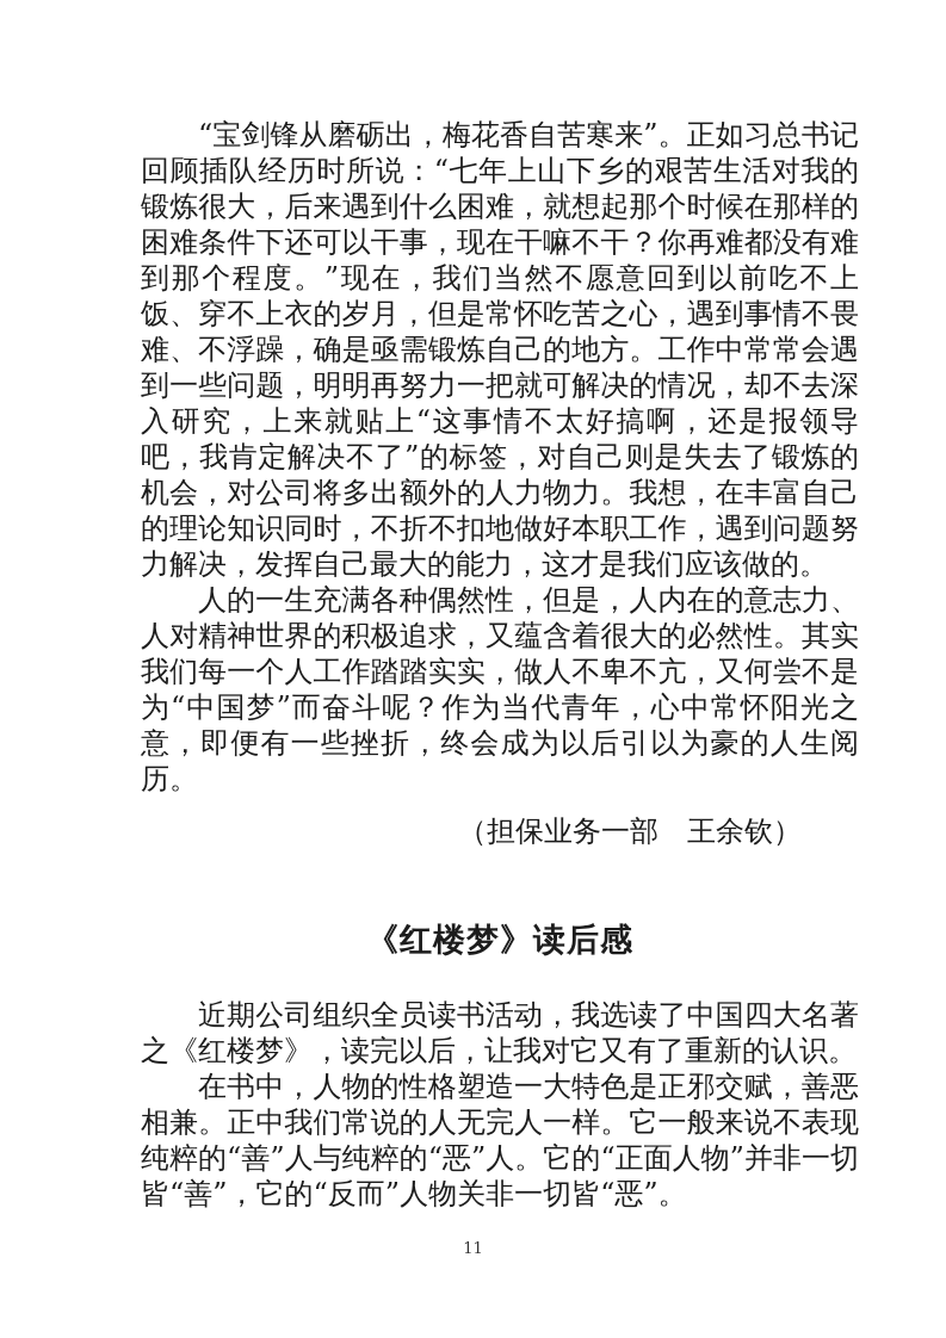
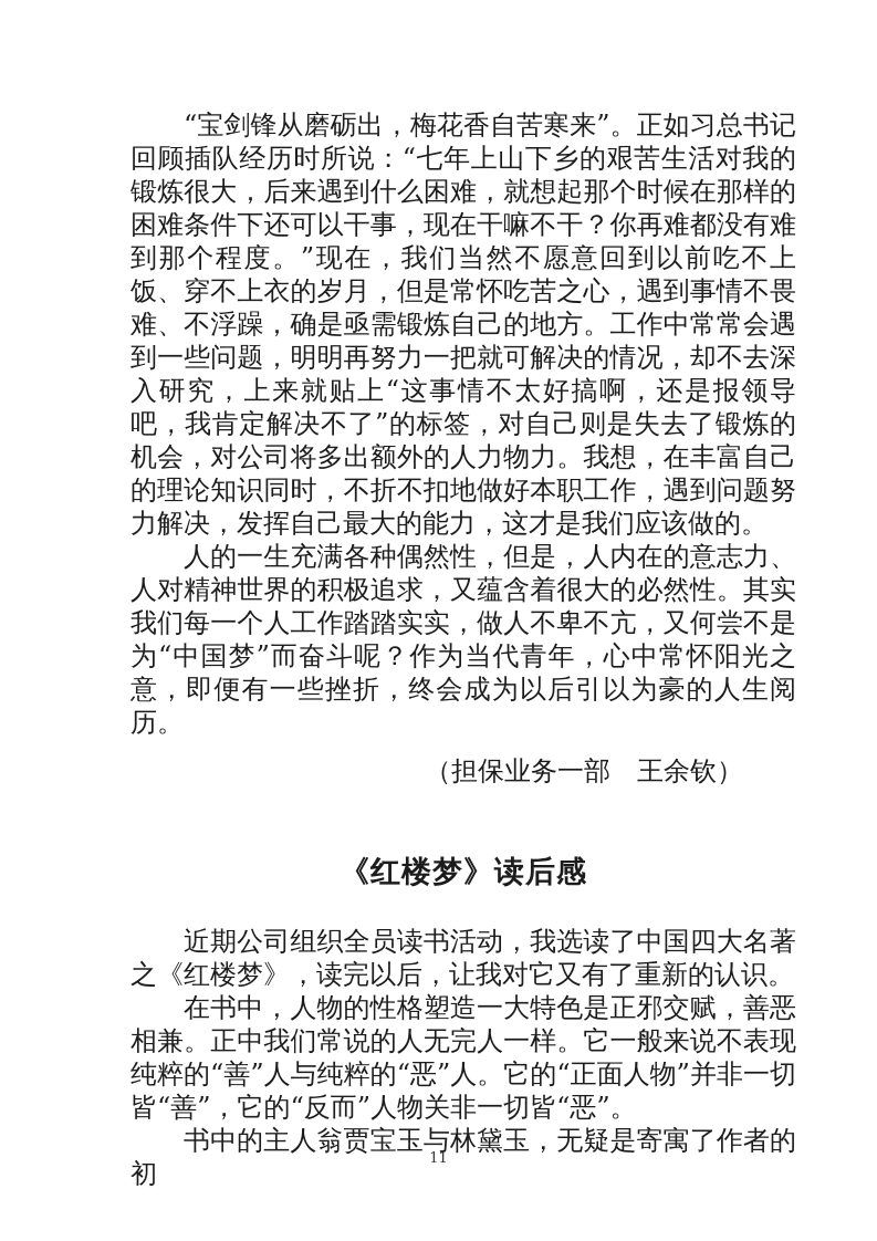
  “宝剑锋从磨砺出，梅花香自苦寒来”。正如习总书记回顾插队经历时所说：“七年上山下乡的艰苦生活对我的锻炼很大，后来遇到什么困难，就想起那个时候在那样的困难条件下还可以干事，现在干嘛不干？你再难都没有难到那个程度。”现在，我们当然不愿意回到以前吃不上饭、穿不上衣的岁月，但是常怀吃苦之心，遇到事情不畏难、不浮躁，确是亟需锻炼自己的地方。工作中常常会遇到一些问题，明明再努力一把就可解决的情况，却不去深入研究，上来就贴上“这事情不太好搞啊，还是报领导吧，我肯定解决不了”的标签，对自己则是失去了锻炼的机会，对公司将多出额外的人力物力。我想，在丰富自己的理论知识同时，不折不扣地做好本职工作，遇到问题努力解决，发挥自己最大的能力，这才是我们应该做的。
  人的一生充满各种偶然性，但是，人内在的意志力、人对精神世界的积极追求，又蕴含着很大的必然性。其实我们每一个人工作踏踏实实，做人不卑不亢，又何尝不是为“中国梦”而奋斗呢？作为当代青年，心中常怀阳光之意，即便有一些挫折，终会成为以后引以为豪的人生阅历。
  （担保业务一部 王余钦）
  《红楼梦》读后感
  近期公司组织全员读书活动，我选读了中国四大名著之《红楼梦》，读完以后，让我对它又有了重新的认识。
  在书中，人物的性格塑造一大特色是正邪交赋，善恶相兼。正中我们常说的人无完人一样。它一般来说不表现纯粹的“善”人与纯粹的“恶”人。它的“正面人物”并非一切皆“善”，它的“反而”人物关非一切皆“恶”。
+ 书中的主人翁贾宝玉与林黛玉，无疑是寄寓了作者的初
  11
